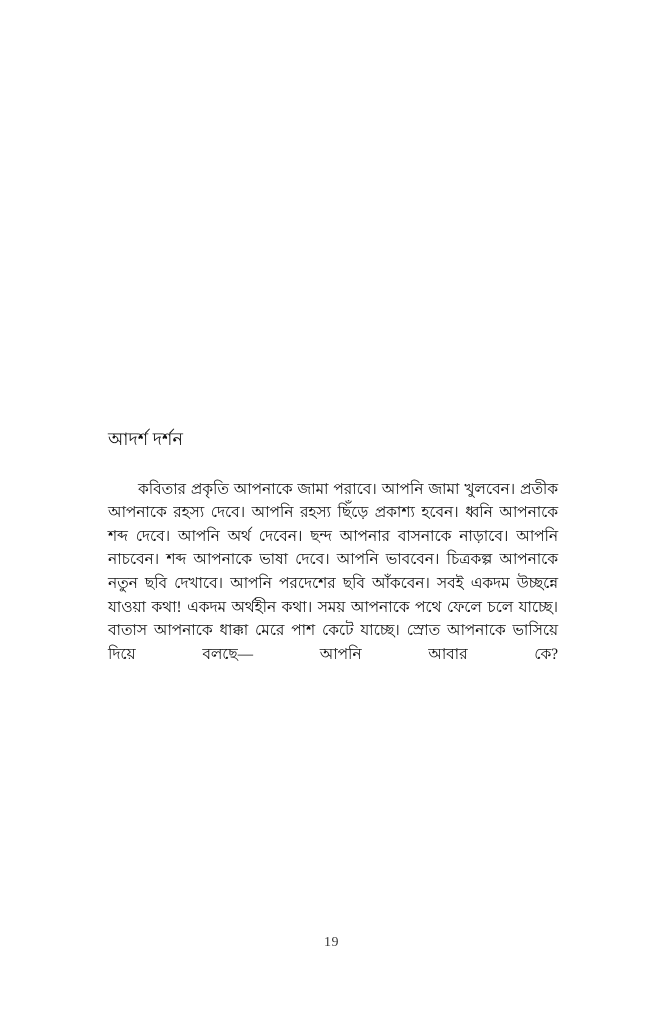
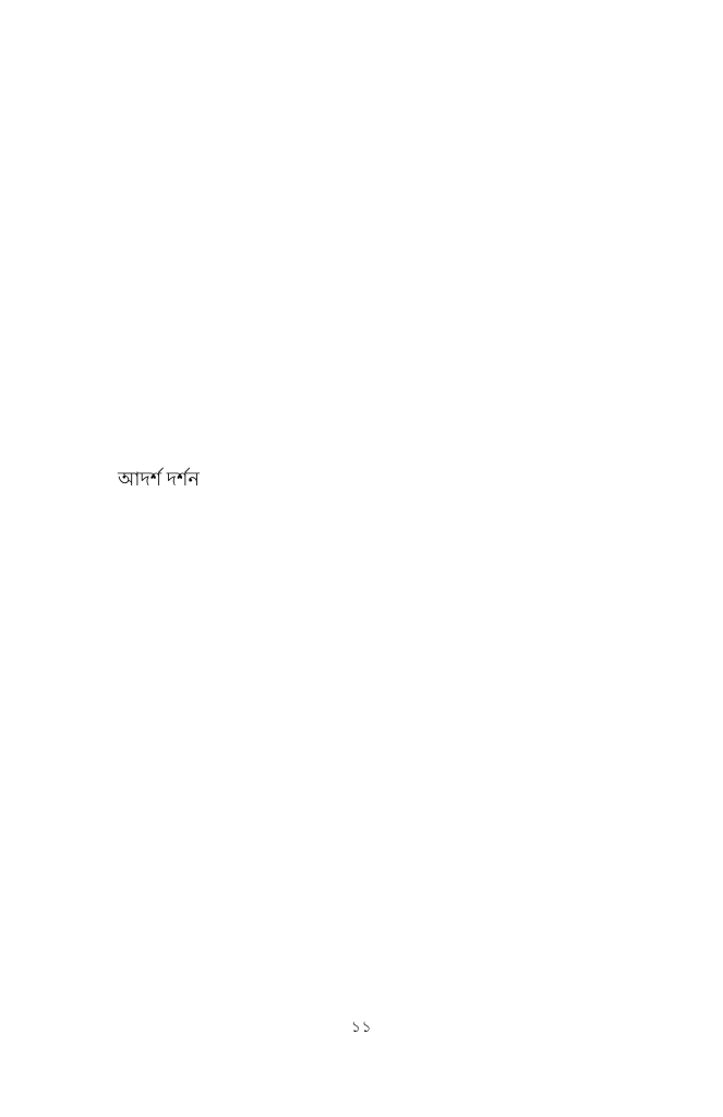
  আদর্শ দর্শন
- কবিতার প্রকৃতি আপনাকে জামা পরাবে। আপনি জামা খুলবেন। প্রতীক আপনাকে রহস্য দেবে। আপনি রহস্য ছিঁড়ে প্রকাশ্য হবেন। ধ্বনি আপনাকে শব্দ দেবে। আপনি অর্থ দেবেন। ছন্দ আপনার বাসনাকে নাড়াবে। আপনি নাচবেন। শব্দ আপনাকে ভাষা দেবে। আপনি ভাববেন। চিত্রকল্প আপনাকে নতুন ছবি দেখাবে। আপনি পরদেশের ছবি আঁকবেন। সবই একদম উচ্ছন্নে যাওয়া কথা! একদম অর্থহীন কথা। সময় আপনাকে পথে ফেলে চলে যাচ্ছে। বাতাস আপনাকে ধাক্কা মেরে পাশ কেটে যাচ্ছে। স্রোত আপনাকে ভাসিয়ে দিয়ে বলছে— আপনি আবার কে?
- 19
+ ১১
